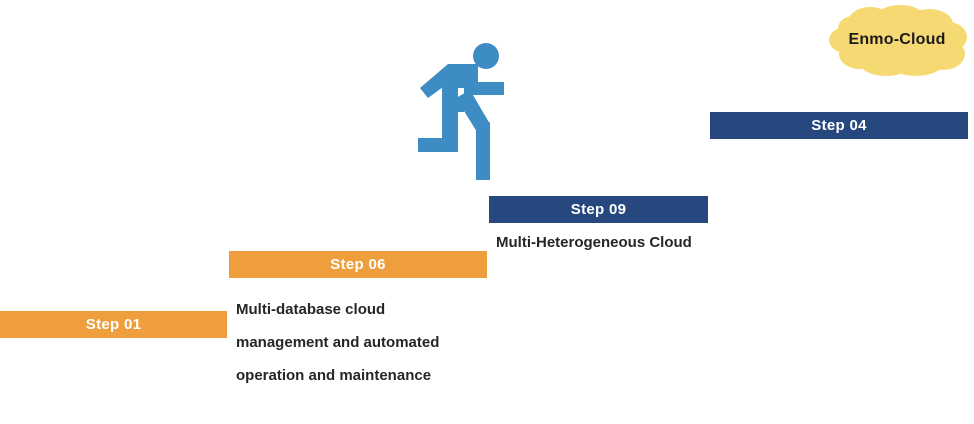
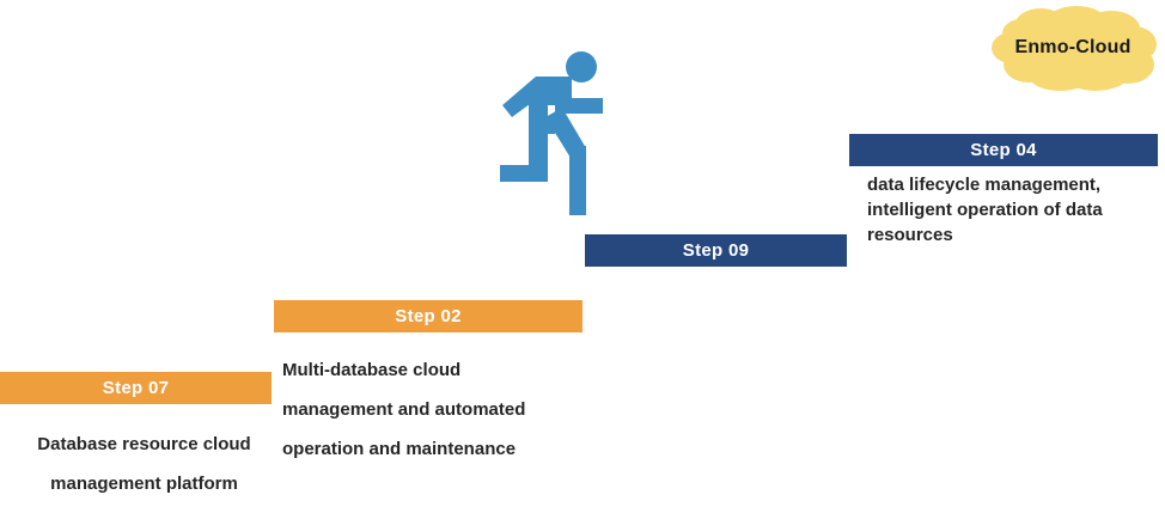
  Enmo-Cloud
  Step 04
+ data lifecycle management,
+ intelligent operation of data
+ resources
  Step 09
- Multi-Heterogeneous Cloud
- Step 06
+ Step 02
  Multi-database cloud
  management and automated
  operation and maintenance
- Step 01
+ Step 07
+ Database resource cloud
+ management platform
